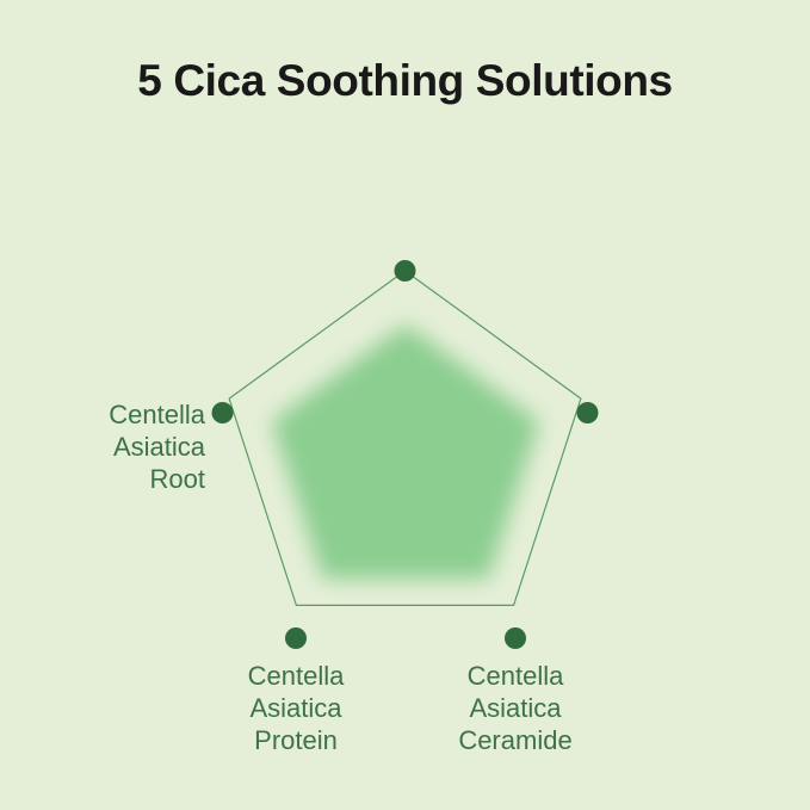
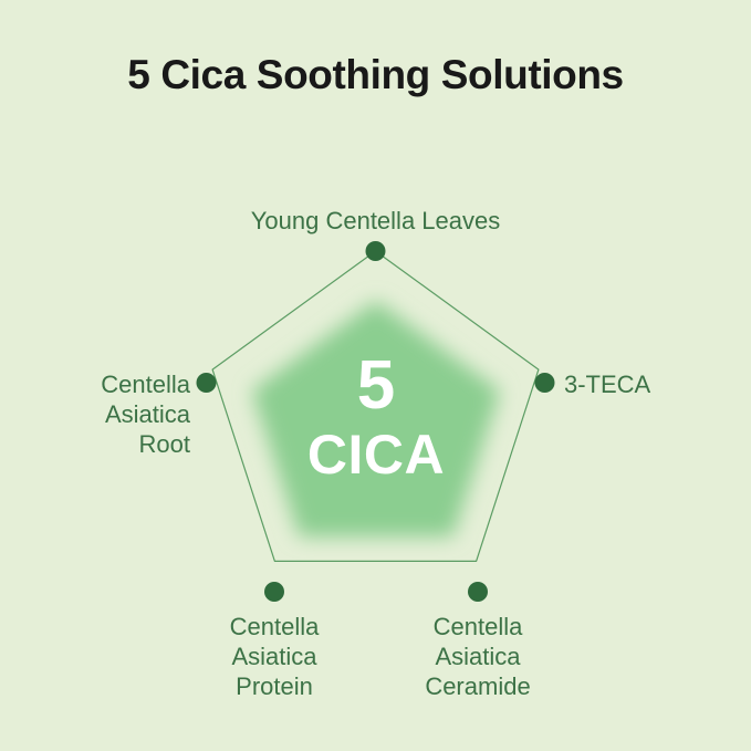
  5 Cica Soothing Solutions
+ 5
+ CICA
+ Young Centella Leaves
+ 3-TECA
  Centella
  Asiatica
  Ceramide
  Centella
  Asiatica
  Protein
  Centella
  Asiatica
  Root
